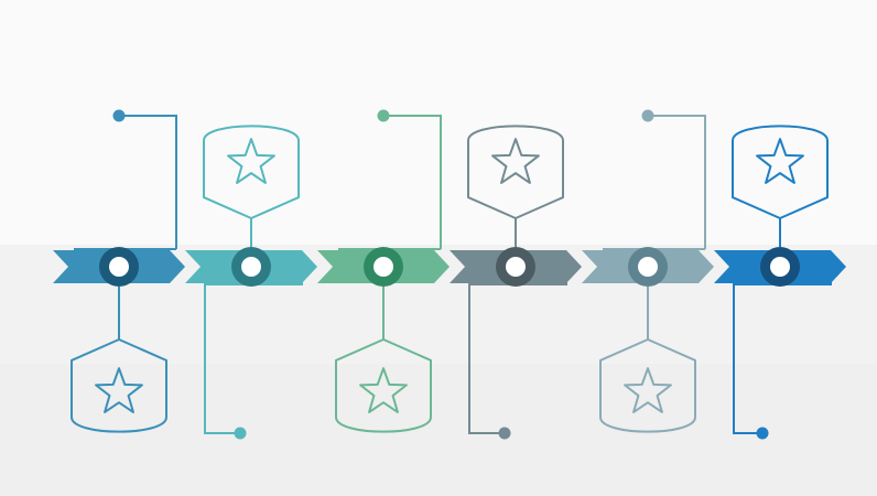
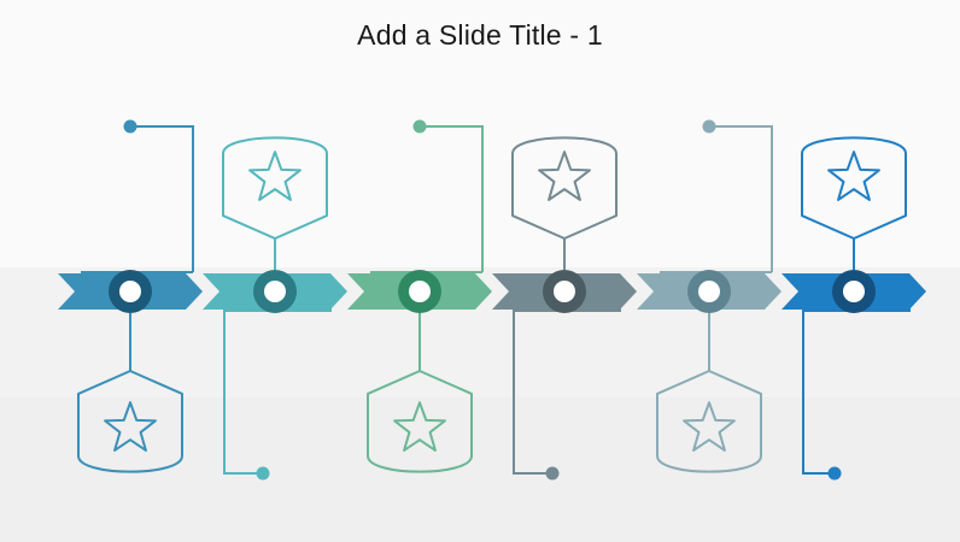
+ Add a Slide Title - 1
